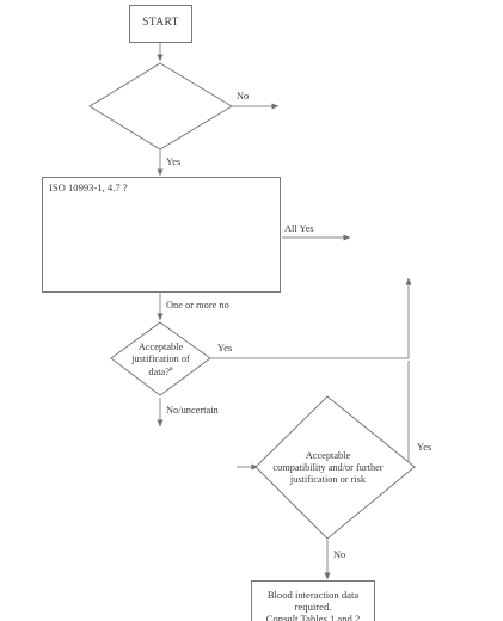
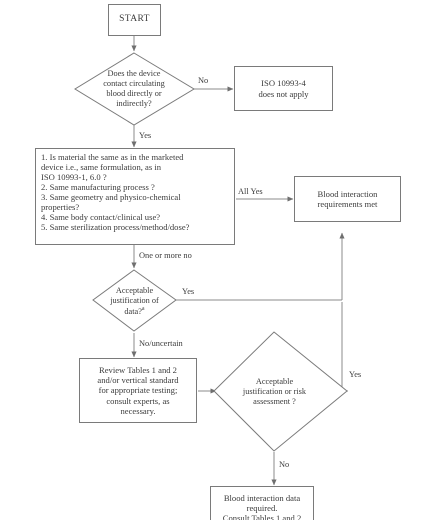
  START
+ Does the device
+ contact circulating
+ blood directly or
+ indirectly?
+ ISO 10993-4
+ does not apply
+ 1. Is material the same as in the marketed
+ device i.e., same formulation, as in
- ISO 10993-1, 4.7 ?
+ ISO 10993-1, 6.0 ?
+ 2. Same manufacturing process ?
+ 3. Same geometry and physico-chemical
+ properties?
+ 4. Same body contact/clinical use?
+ 5. Same sterilization process/method/dose?
+ Blood interaction
+ requirements met
  Acceptable
  justification of
  data?
+ Review Tables 1 and 2
+ and/or vertical standard
+ for appropriate testing;
+ consult experts, as
+ necessary.
  Acceptable
- compatibility and/or further
  justification or risk
+ assessment ?
  Blood interaction data
  required.
  Consult Tables 1 and 2
  No
  Yes
  All Yes
  One or more no
  Yes
  No/uncertain
  Yes
  No
